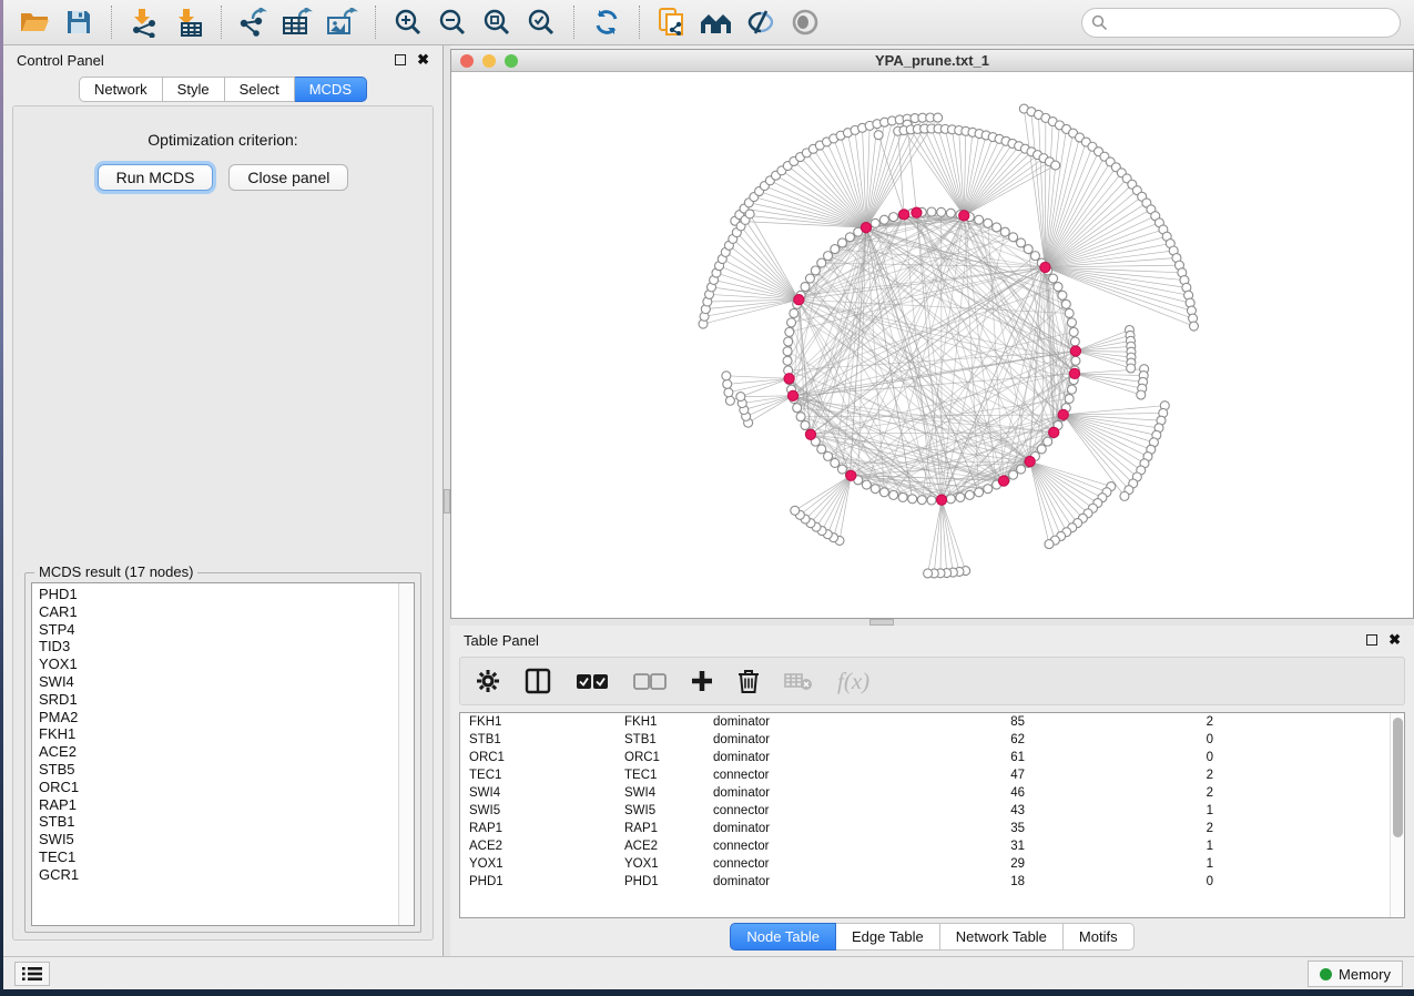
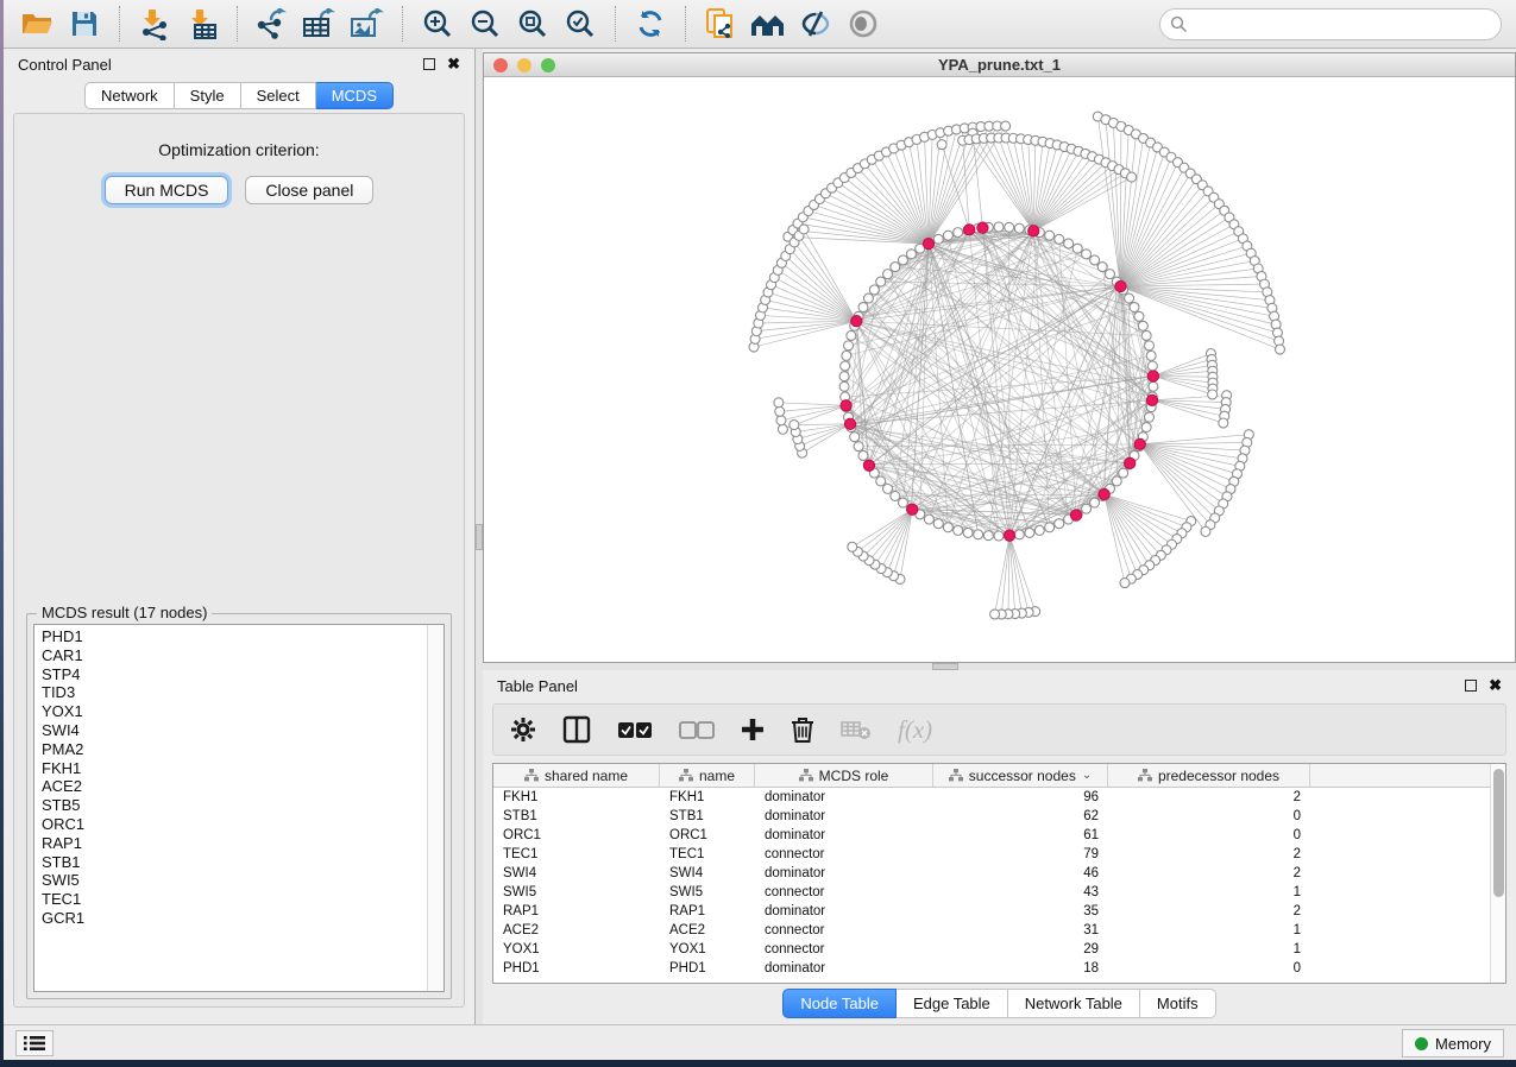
  Control Panel
  ✖
  Network
  Style
  Select
  MCDS
  Optimization criterion:
  Run MCDS
  Close panel
  MCDS result (17 nodes)
  PHD1
  CAR1
  STP4
  TID3
  YOX1
  SWI4
- SRD1
  PMA2
  FKH1
  ACE2
  STB5
  ORC1
  RAP1
  STB1
  SWI5
  TEC1
  GCR1
  YPA_prune.txt_1
  Table Panel
  ✖
  f(x)
+ shared name
+ name
+ MCDS role
+ successor nodes
+ ⌄
+ predecessor nodes
  FKH1
  FKH1
  dominator
- 85
+ 96
  2
  STB1
  STB1
  dominator
  62
  0
  ORC1
  ORC1
  dominator
  61
  0
  TEC1
  TEC1
  connector
- 47
+ 79
  2
  SWI4
  SWI4
  dominator
  46
  2
  SWI5
  SWI5
  connector
  43
  1
  RAP1
  RAP1
  dominator
  35
  2
  ACE2
  ACE2
  connector
  31
  1
  YOX1
  YOX1
  connector
  29
  1
  PHD1
  PHD1
  dominator
  18
  0
  Node Table
  Edge Table
  Network Table
  Motifs
  Memory
